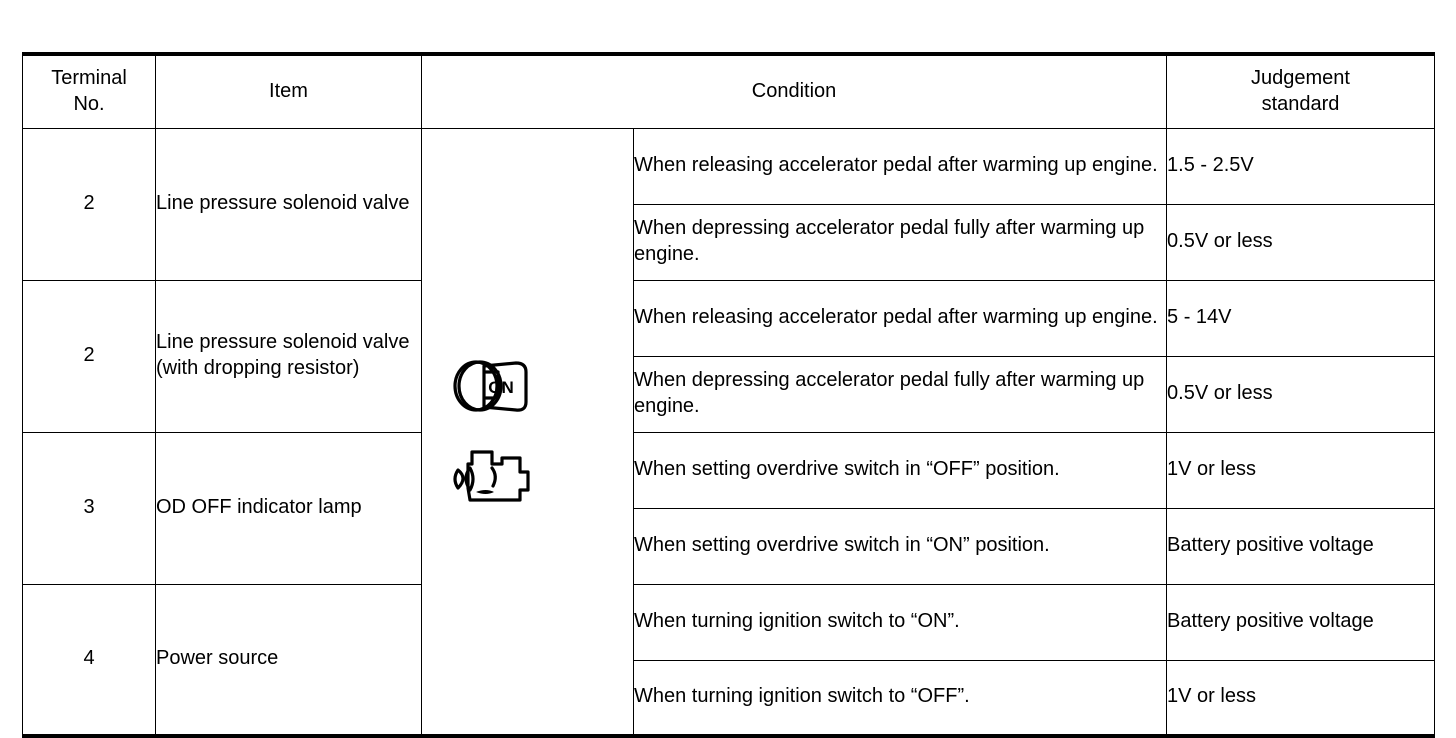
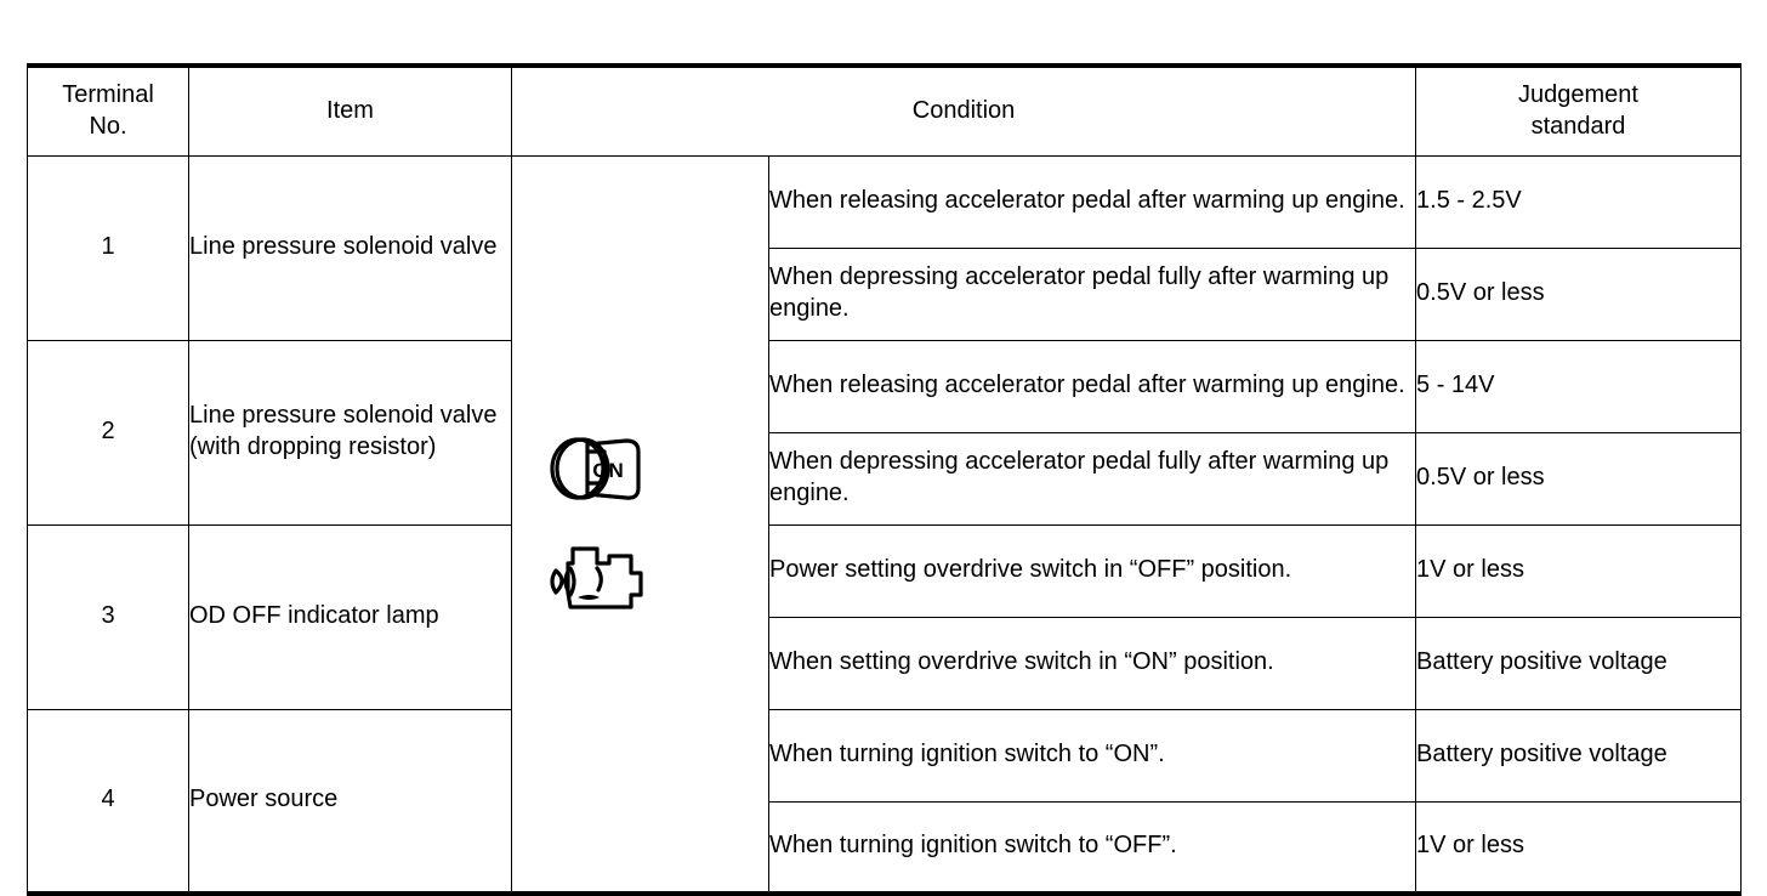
  Terminal No.	Item	Condition	Judgement standard
- 2	Line pressure solenoid valve	ON	When releasing accelerator pedal after warming up engine.	1.5 - 2.5V
+ 1	Line pressure solenoid valve	ON	When releasing accelerator pedal after warming up engine.	1.5 - 2.5V
  When depressing accelerator pedal fully after warming up engine.	0.5V or less
  2	Line pressure solenoid valve (with dropping resistor)	When releasing accelerator pedal after warming up engine.	5 - 14V
  When depressing accelerator pedal fully after warming up engine.	0.5V or less
- 3	OD OFF indicator lamp	When setting overdrive switch in “OFF” position.	1V or less
+ 3	OD OFF indicator lamp	Power setting overdrive switch in “OFF” position.	1V or less
  When setting overdrive switch in “ON” position.	Battery positive voltage
  4	Power source	When turning ignition switch to “ON”.	Battery positive voltage
  When turning ignition switch to “OFF”.	1V or less
